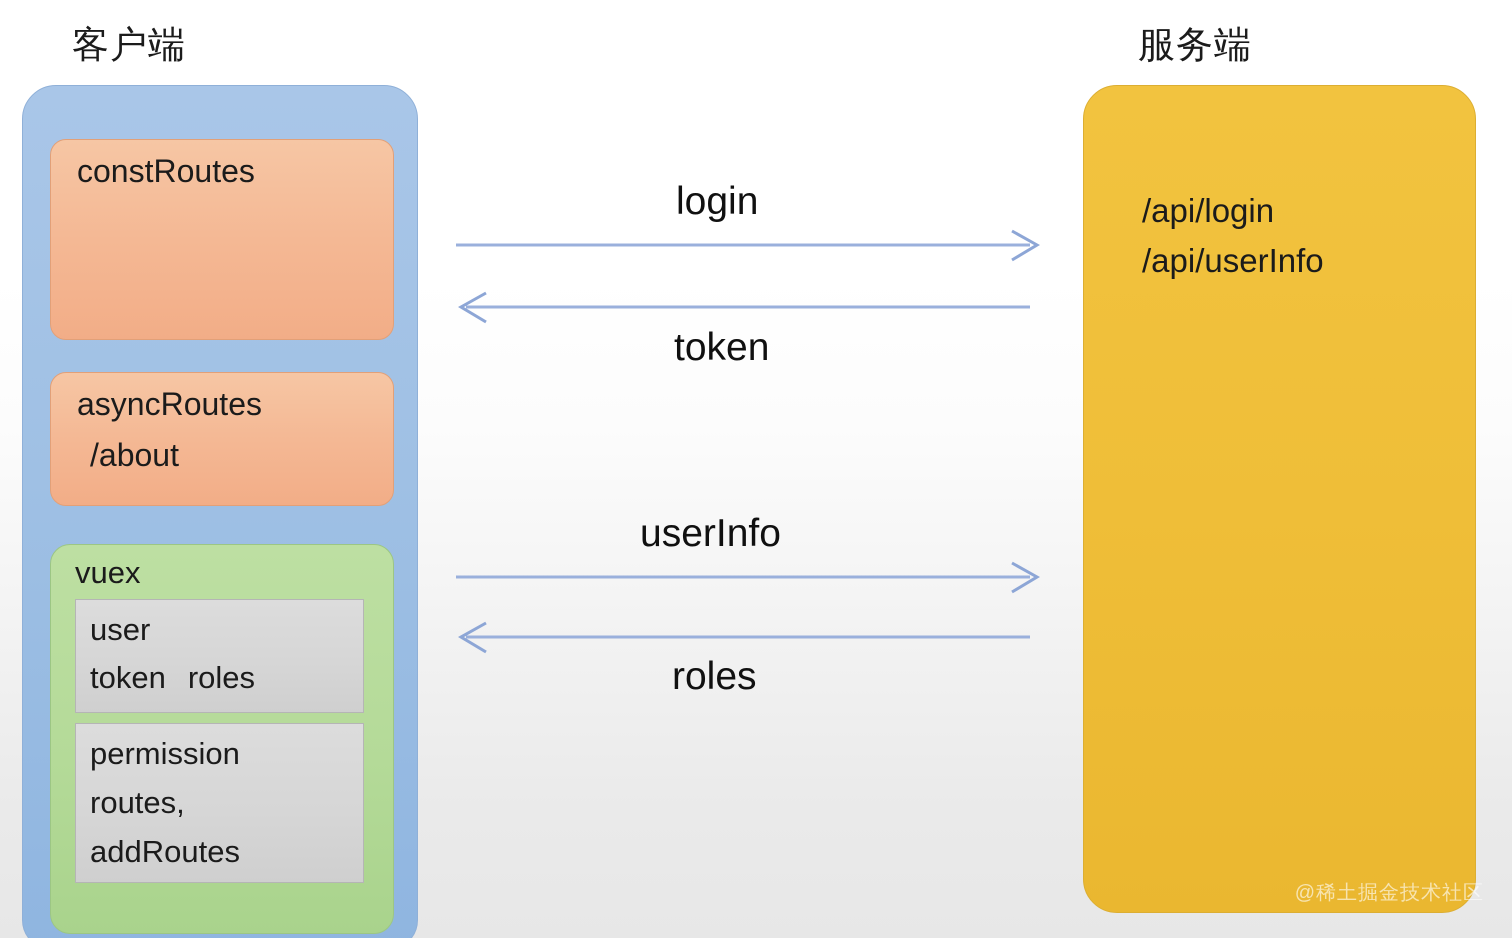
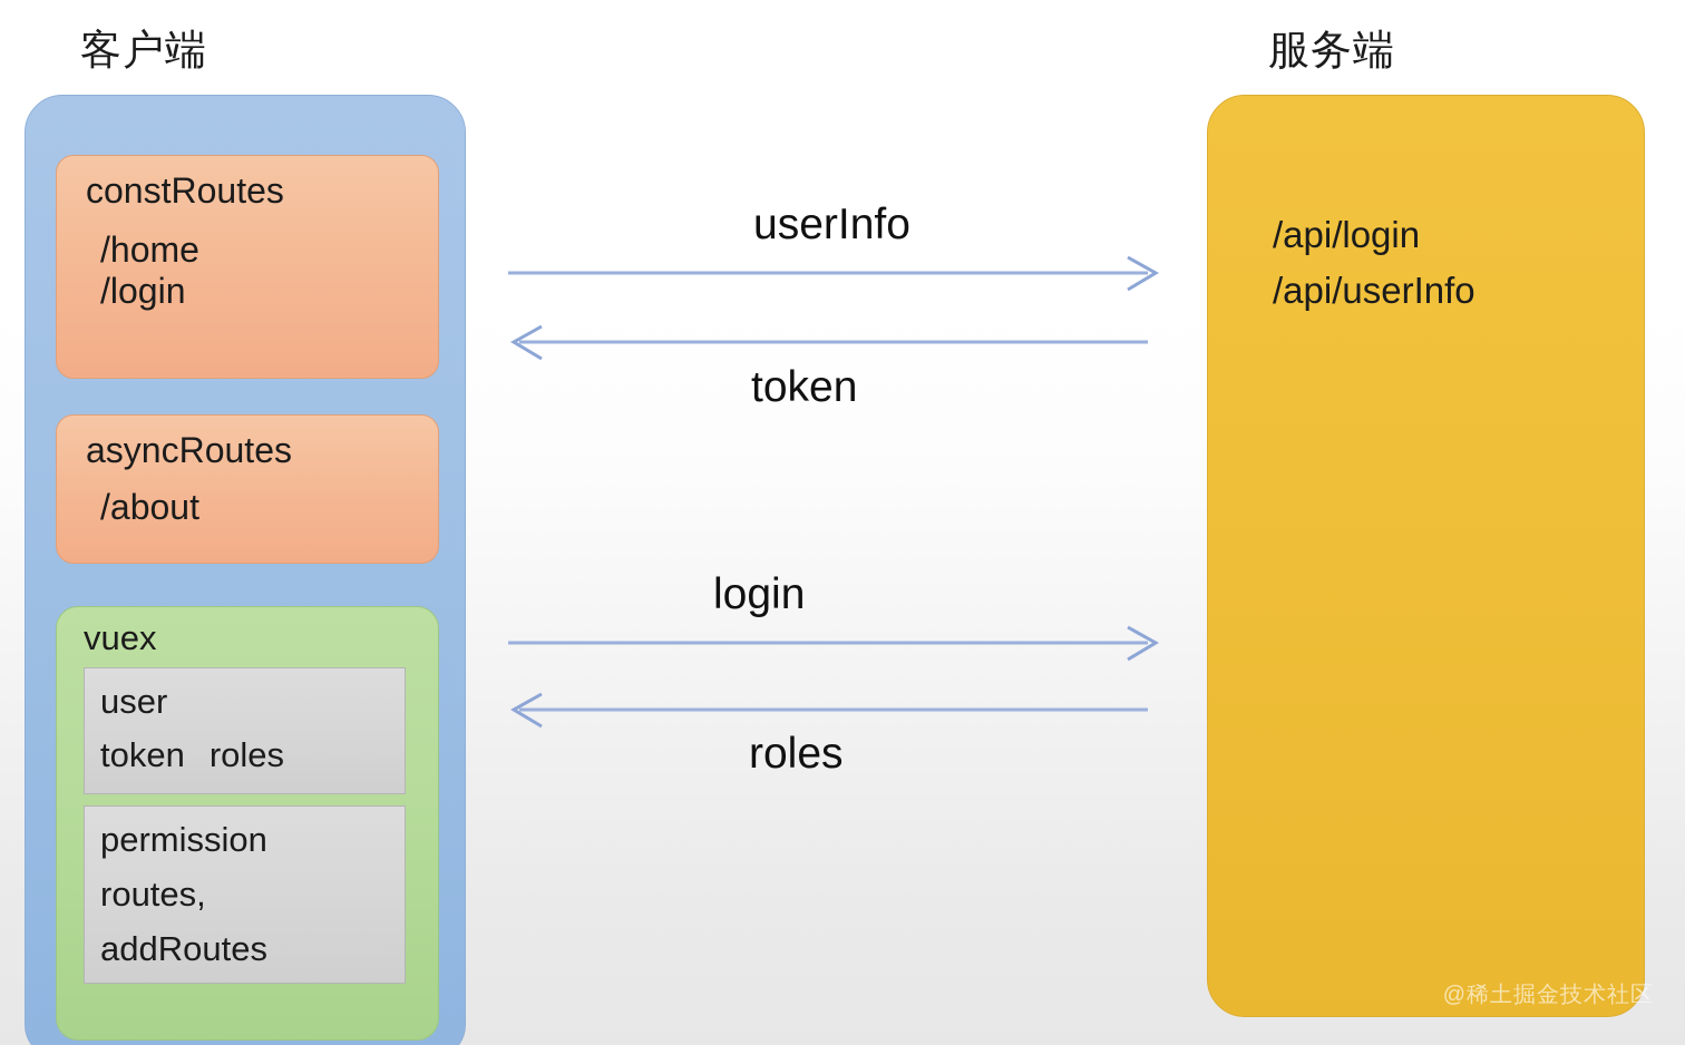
  客户端
  服务端
  constRoutes
+ /home
+ /login
  asyncRoutes
  /about
  vuex
  user
  token roles
  permission
  routes,
  addRoutes
  /api/login
  /api/userInfo
- login
+ userInfo
  token
- userInfo
+ login
  roles
  @稀土掘金技术社区
